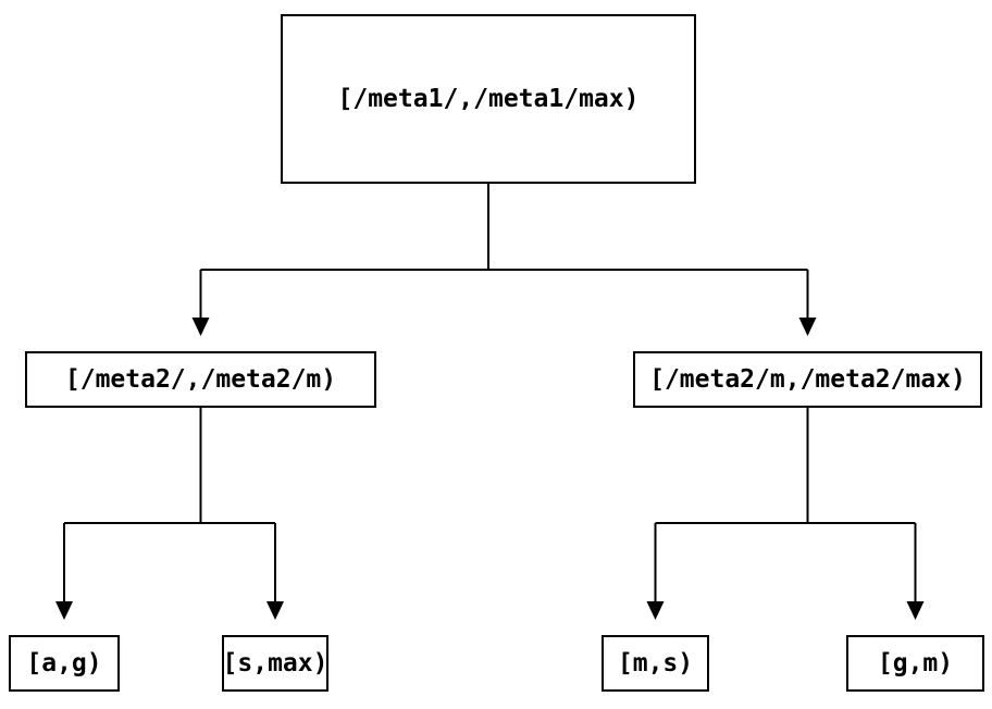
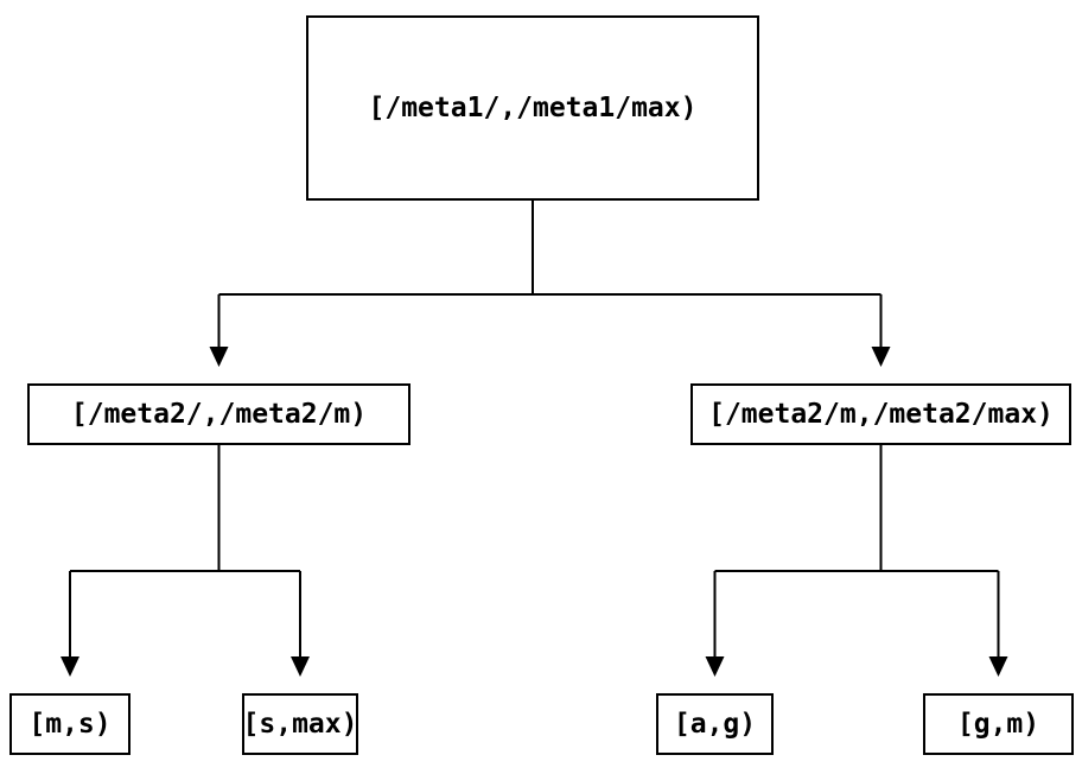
  [/meta1/,/meta1/max)
  [/meta2/,/meta2/m)
  [/meta2/m,/meta2/max)
- [a,g)
+ [m,s)
  [s,max)
- [m,s)
+ [a,g)
  [g,m)
